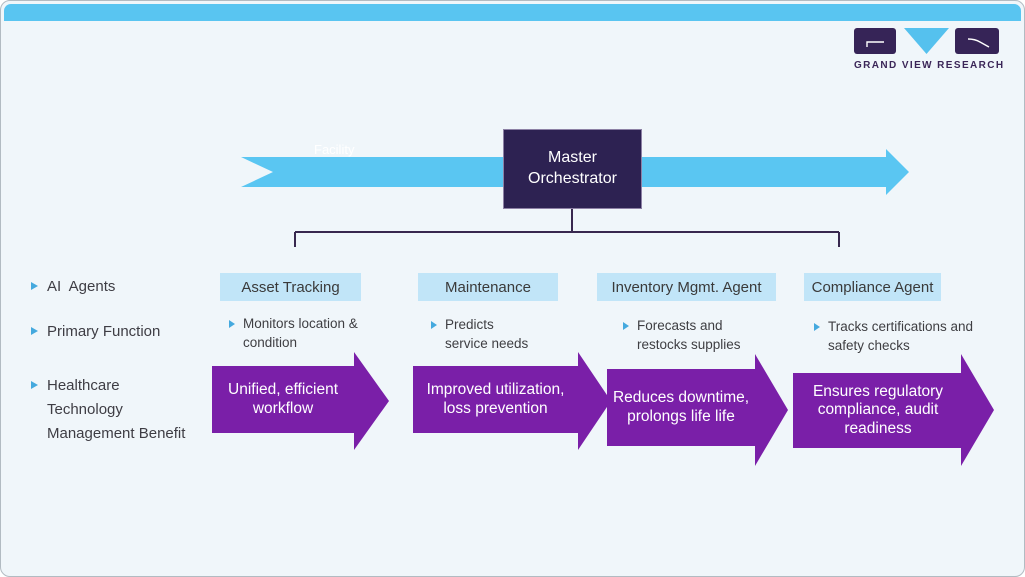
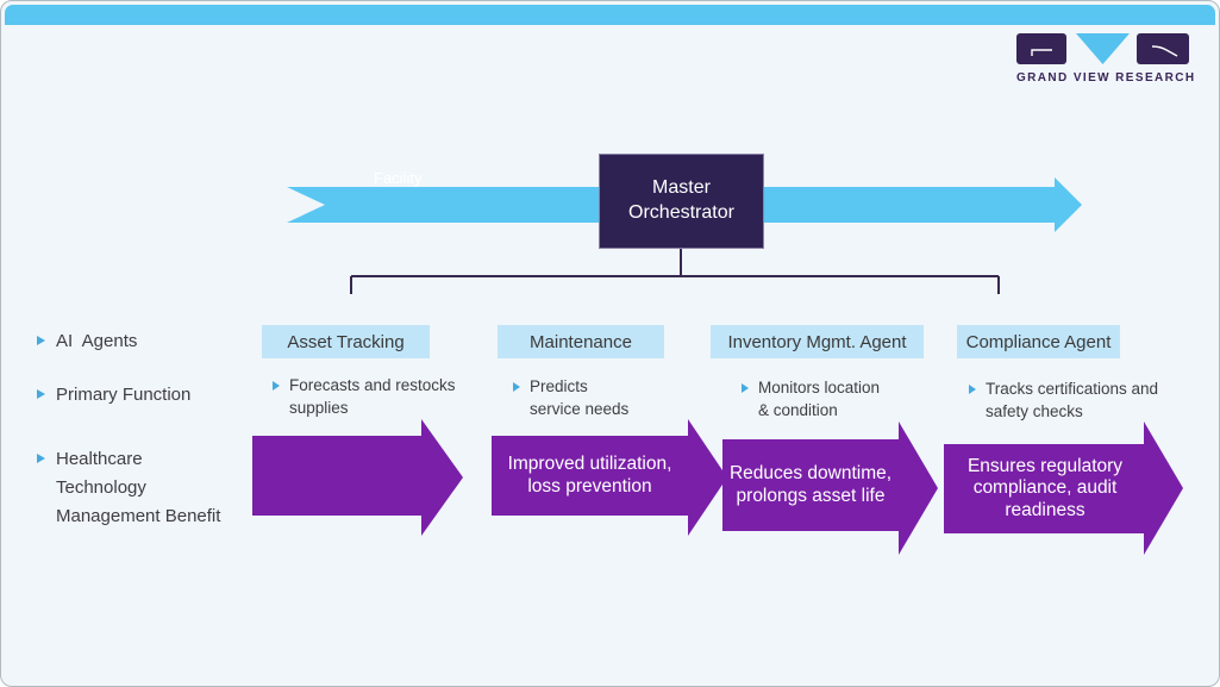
  GRAND VIEW RESEARCH
  Facility
  Master Orchestrator
  AI Agents
  Primary Function
  Healthcare Technology Management Benefit
  Asset Tracking
  Maintenance
  Inventory Mgmt. Agent
  Compliance Agent
- Monitors location & condition
+ Forecasts and restocks supplies
  Predicts service needs
- Forecasts and restocks supplies
+ Monitors location & condition
  Tracks certifications and safety checks
- Unified, efficient workflow
  Improved utilization, loss prevention
- Reduces downtime, prolongs life life
+ Reduces downtime, prolongs asset life
  Ensures regulatory compliance, audit readiness
